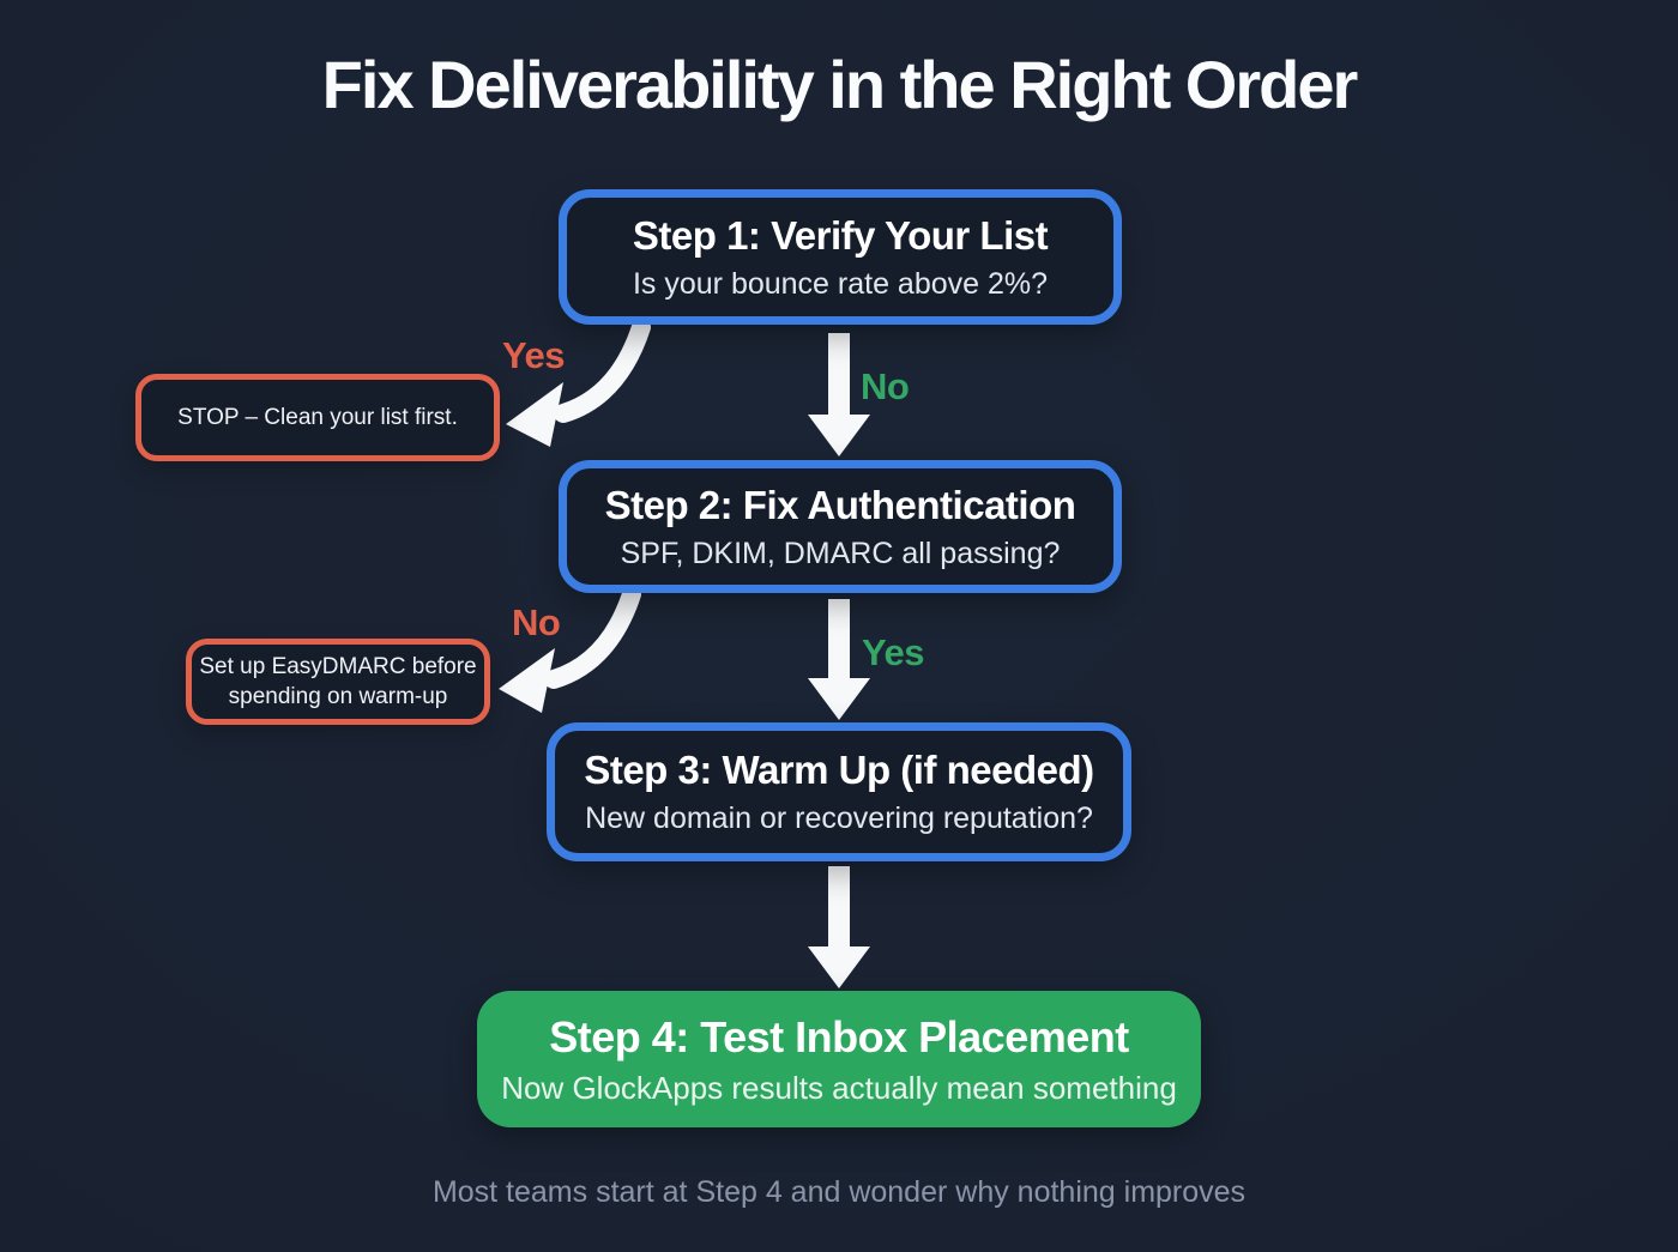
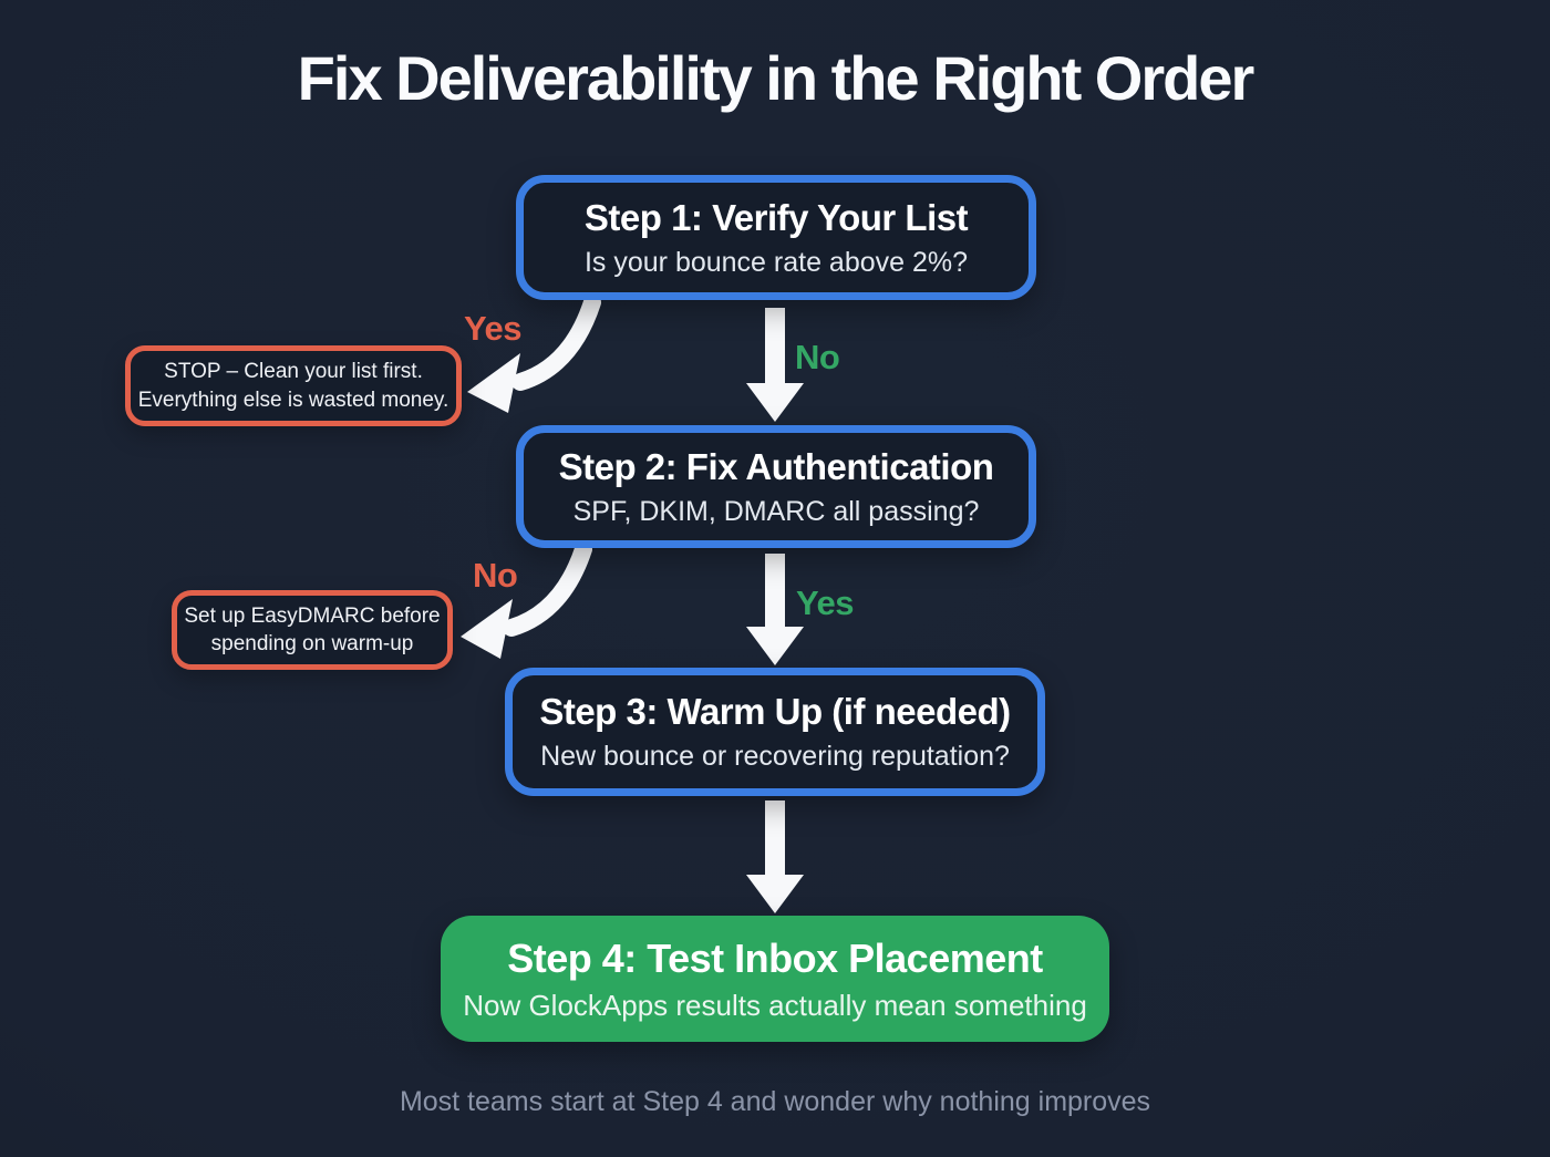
  Fix Deliverability in the Right Order
  Step 1: Verify Your List
  Is your bounce rate above 2%?
  Yes
  No
  STOP – Clean your list first.
+ Everything else is wasted money.
  Step 2: Fix Authentication
  SPF, DKIM, DMARC all passing?
  No
  Yes
  Set up EasyDMARC before
  spending on warm-up
  Step 3: Warm Up (if needed)
- New domain or recovering reputation?
+ New bounce or recovering reputation?
  Step 4: Test Inbox Placement
  Now GlockApps results actually mean something
  Most teams start at Step 4 and wonder why nothing improves
